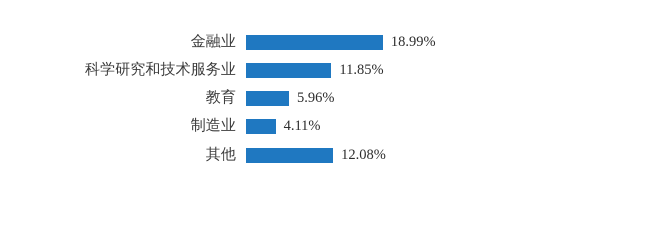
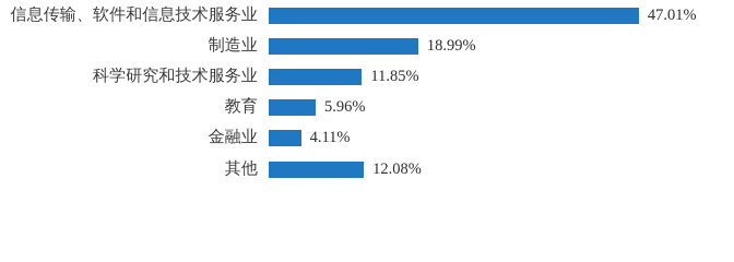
+ 信息传输、软件和信息技术服务业
+ 47.01%
- 金融业
+ 制造业
  18.99%
  科学研究和技术服务业
  11.85%
  教育
  5.96%
- 制造业
+ 金融业
  4.11%
  其他
  12.08%
